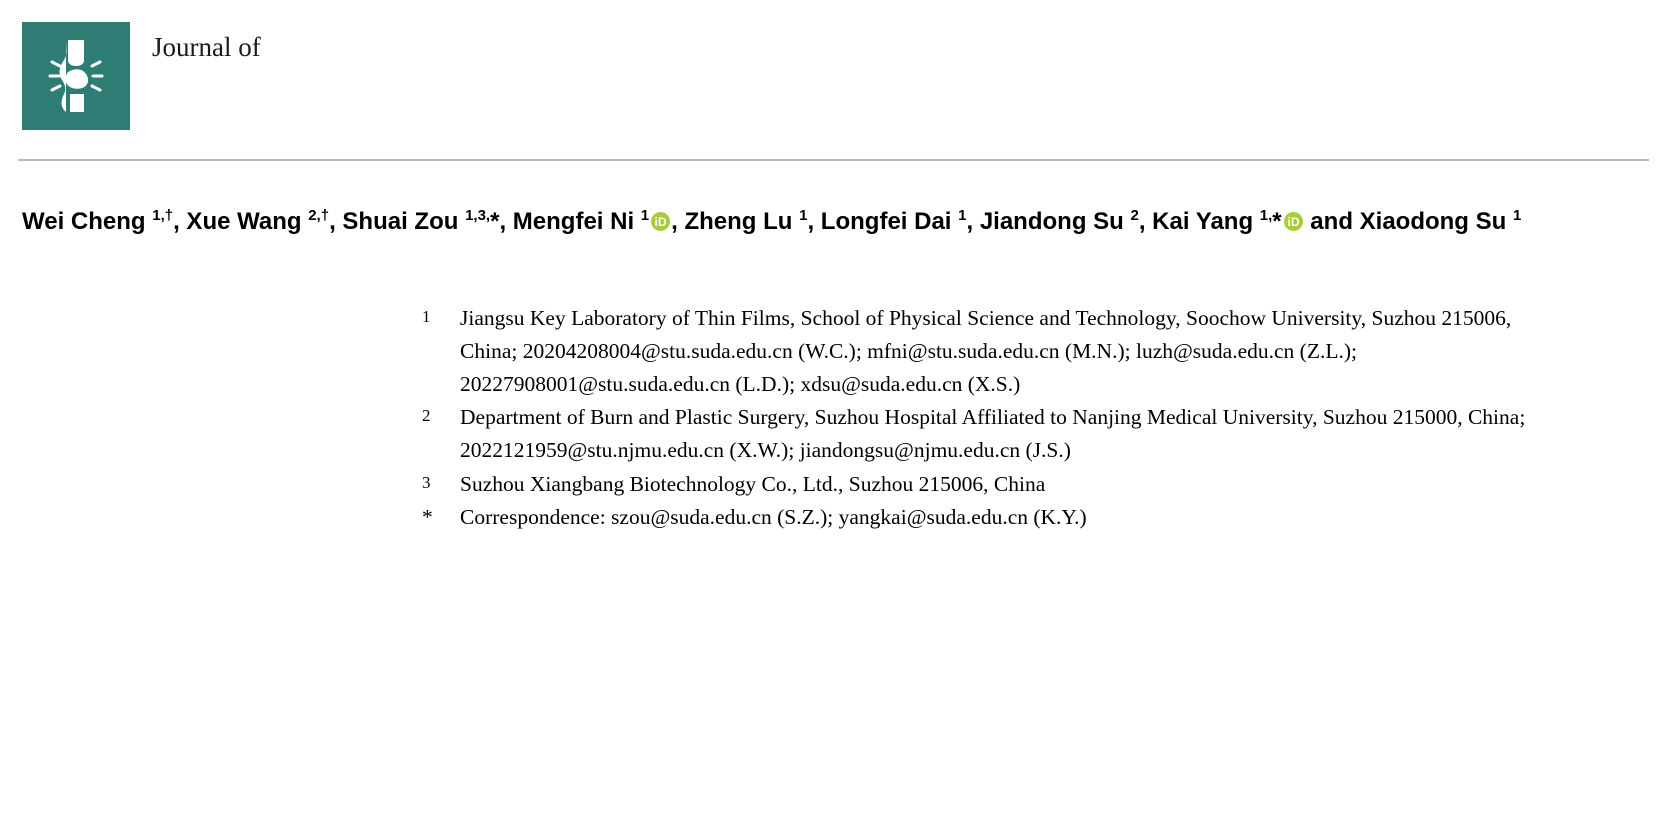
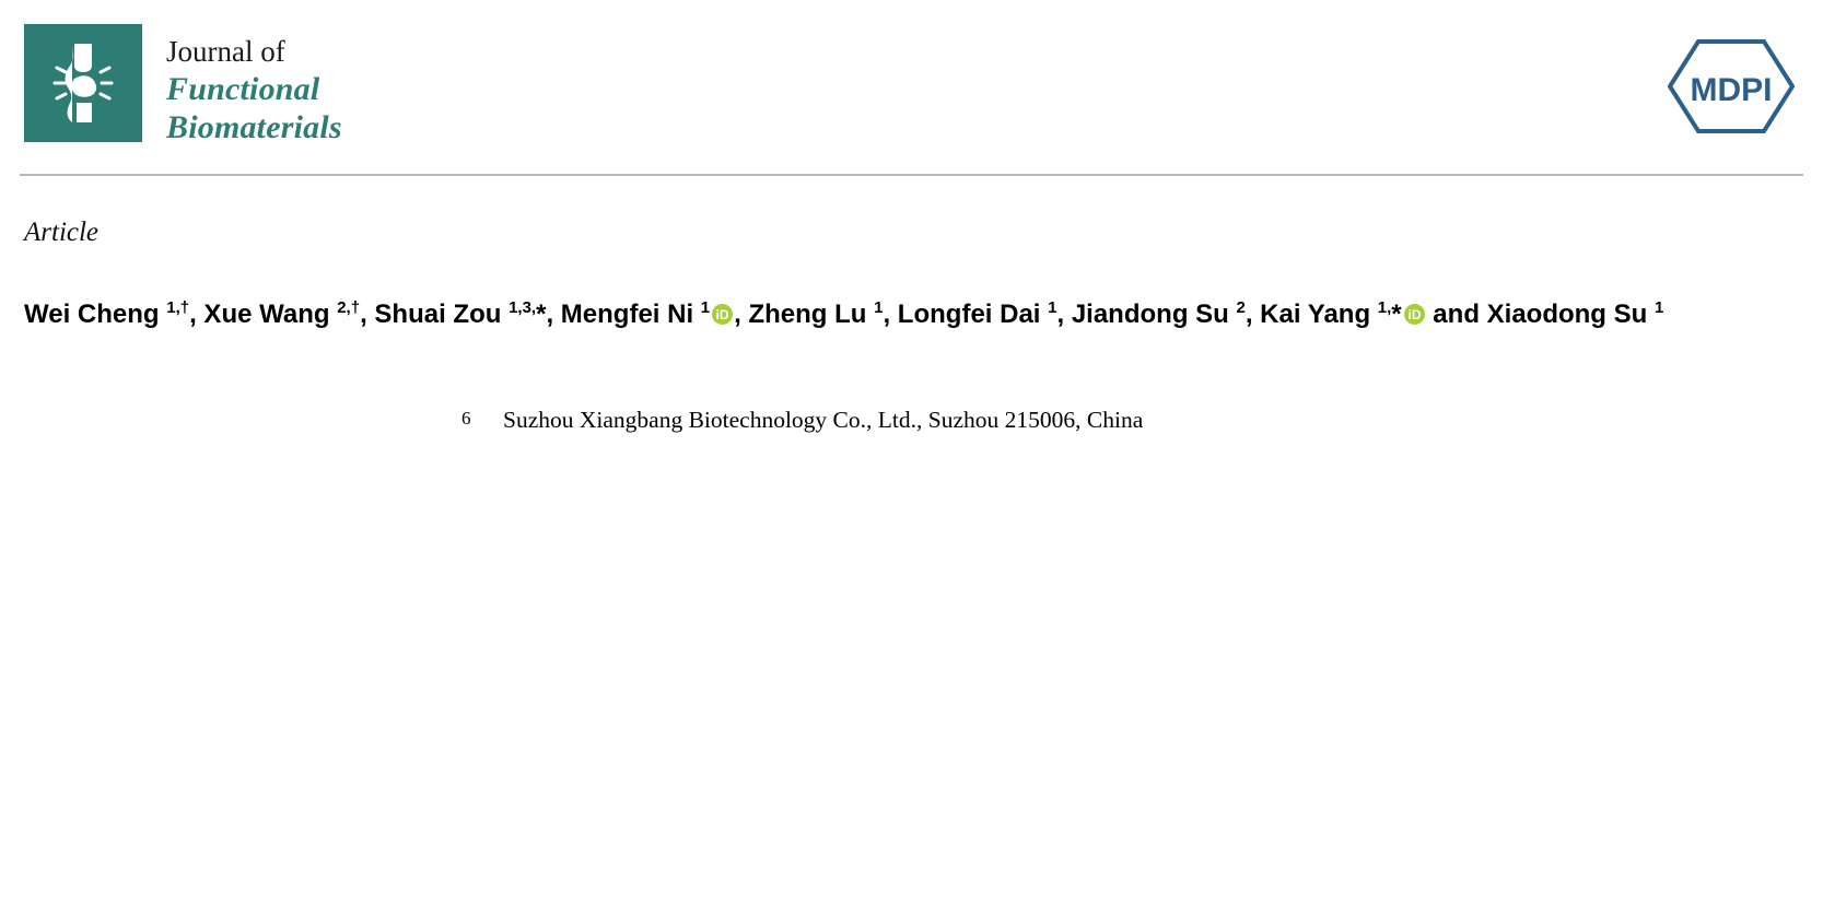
  Journal of
+ Functional
+ Biomaterials
+ MDPI
+ Article
  Wei Cheng 1,†, Xue Wang 2,†, Shuai Zou 1,3,*, Mengfei Ni 1
  iD
  , Zheng Lu 1, Longfei Dai 1, Jiandong Su 2, Kai Yang 1,*
  iD
  and Xiaodong Su 1
- 1
- Jiangsu Key Laboratory of Thin Films, School of Physical Science and Technology, Soochow University, Suzhou 215006, China; 20204208004@stu.suda.edu.cn (W.C.); mfni@stu.suda.edu.cn (M.N.); luzh@suda.edu.cn (Z.L.); 20227908001@stu.suda.edu.cn (L.D.); xdsu@suda.edu.cn (X.S.)
- 2
- Department of Burn and Plastic Surgery, Suzhou Hospital Affiliated to Nanjing Medical University, Suzhou 215000, China; 2022121959@stu.njmu.edu.cn (X.W.); jiandongsu@njmu.edu.cn (J.S.)
- 3
+ 6
  Suzhou Xiangbang Biotechnology Co., Ltd., Suzhou 215006, China
- *
- Correspondence: szou@suda.edu.cn (S.Z.); yangkai@suda.edu.cn (K.Y.)
